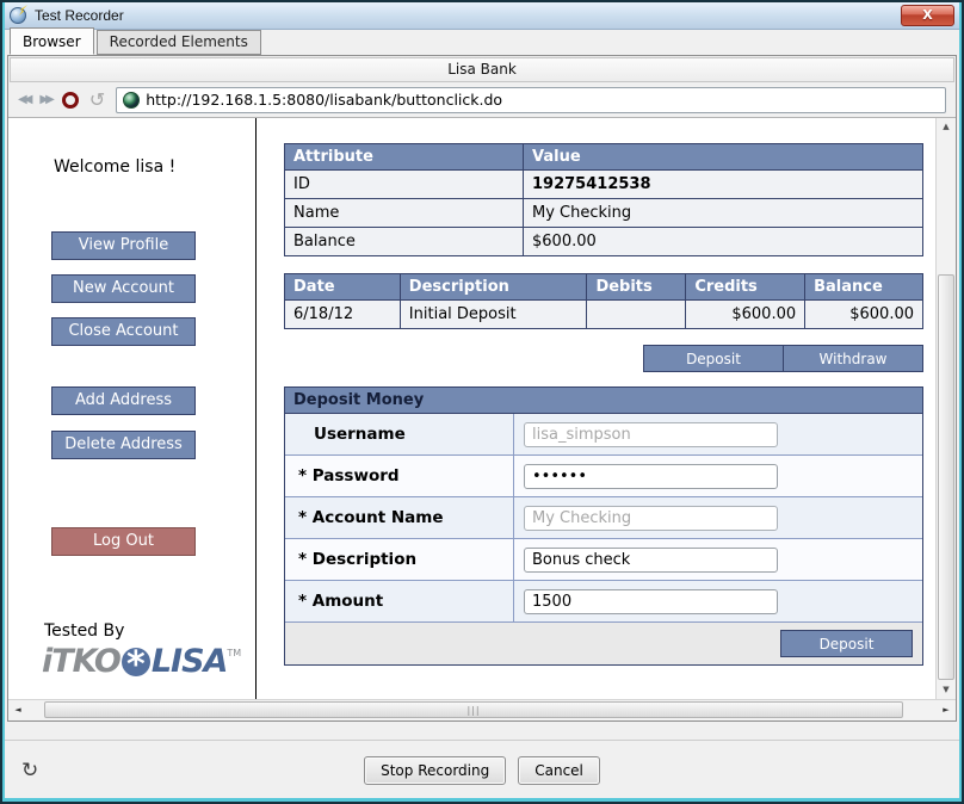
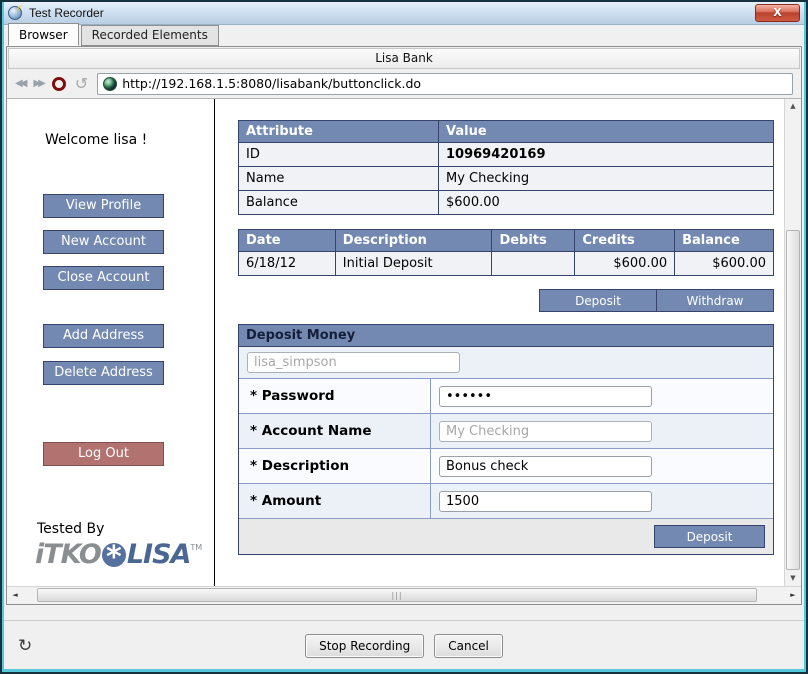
  Test Recorder
  X
  Browser
  Recorded Elements
  Lisa Bank
  ◀◀
  ▶▶
  ↺
  http://192.168.1.5:8080/lisabank/buttonclick.do
  Welcome lisa !
  View Profile
  New Account
  Close Account
  Add Address
  Delete Address
  Log Out
  Tested By
  iTKO
  *
  LISA
  TM
  Attribute	Value
- ID	19275412538
+ ID	10969420169
  Name	My Checking
  Balance	$600.00
  Date	Description	Debits	Credits	Balance
  6/18/12	Initial Deposit		$600.00	$600.00
  Deposit
  Withdraw
  Deposit Money
- Username
  lisa_simpson
  * Password
  ••••••
  * Account Name
  My Checking
  * Description
  Bonus check
  * Amount
  1500
  Deposit
  ▲
  ▼
  ◄
  |||
  ►
  ↻
  Stop Recording
  Cancel
